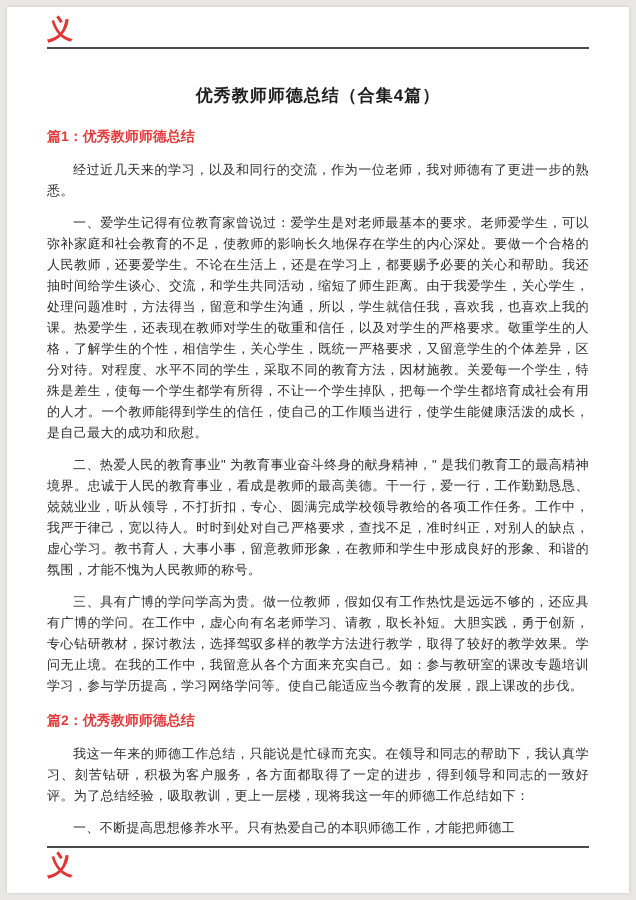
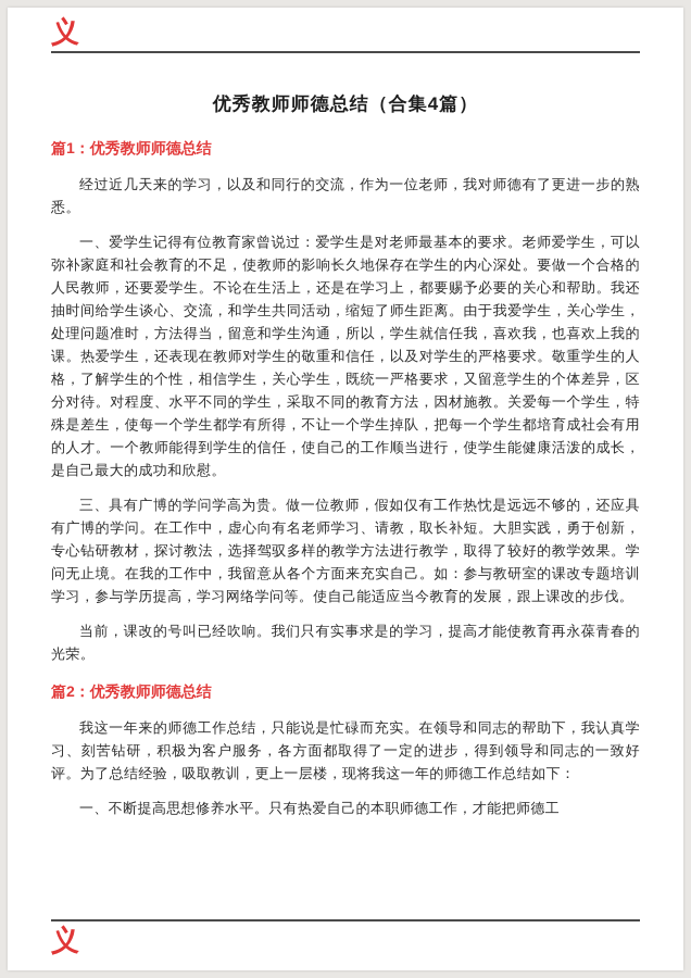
  义
  优秀教师师德总结（合集4篇）
  篇1：优秀教师师德总结
  经过近几天来的学习，以及和同行的交流，作为一位老师，我对师德有了更进一步的熟悉。
  一、爱学生记得有位教育家曾说过：爱学生是对老师最基本的要求。老师爱学生，可以弥补家庭和社会教育的不足，使教师的影响长久地保存在学生的内心深处。要做一个合格的人民教师，还要爱学生。不论在生活上，还是在学习上，都要赐予必要的关心和帮助。我还抽时间给学生谈心、交流，和学生共同活动，缩短了师生距离。由于我爱学生，关心学生，处理问题准时，方法得当，留意和学生沟通，所以，学生就信任我，喜欢我，也喜欢上我的课。热爱学生，还表现在教师对学生的敬重和信任，以及对学生的严格要求。敬重学生的人格，了解学生的个性，相信学生，关心学生，既统一严格要求，又留意学生的个体差异，区分对待。对程度、水平不同的学生，采取不同的教育方法，因材施教。关爱每一个学生，特殊是差生，使每一个学生都学有所得，不让一个学生掉队，把每一个学生都培育成社会有用的人才。一个教师能得到学生的信任，使自己的工作顺当进行，使学生能健康活泼的成长，是自己最大的成功和欣慰。
- 二、热爱人民的教育事业" 为教育事业奋斗终身的献身精神，" 是我们教育工的最高精神境界。忠诚于人民的教育事业，看成是教师的最高美德。干一行，爱一行，工作勤勤恳恳、兢兢业业，听从领导，不打折扣，专心、圆满完成学校领导教给的各项工作任务。工作中，我严于律己，宽以待人。时时到处对自己严格要求，查找不足，准时纠正，对别人的缺点，虚心学习。教书育人，大事小事，留意教师形象，在教师和学生中形成良好的形象、和谐的氛围，才能不愧为人民教师的称号。
  三、具有广博的学问学高为贵。做一位教师，假如仅有工作热忱是远远不够的，还应具有广博的学问。在工作中，虚心向有名老师学习、请教，取长补短。大胆实践，勇于创新，专心钻研教材，探讨教法，选择驾驭多样的教学方法进行教学，取得了较好的教学效果。学问无止境。在我的工作中，我留意从各个方面来充实自己。如：参与教研室的课改专题培训学习，参与学历提高，学习网络学问等。使自己能适应当今教育的发展，跟上课改的步伐。
+ 当前，课改的号叫已经吹响。我们只有实事求是的学习，提高才能使教育再永葆青春的光荣。
  篇2：优秀教师师德总结
  我这一年来的师德工作总结，只能说是忙碌而充实。在领导和同志的帮助下，我认真学习、刻苦钻研，积极为客户服务，各方面都取得了一定的进步，得到领导和同志的一致好评。为了总结经验，吸取教训，更上一层楼，现将我这一年的师德工作总结如下：
  一、不断提高思想修养水平。只有热爱自己的本职师德工作，才能把师德工
  义
